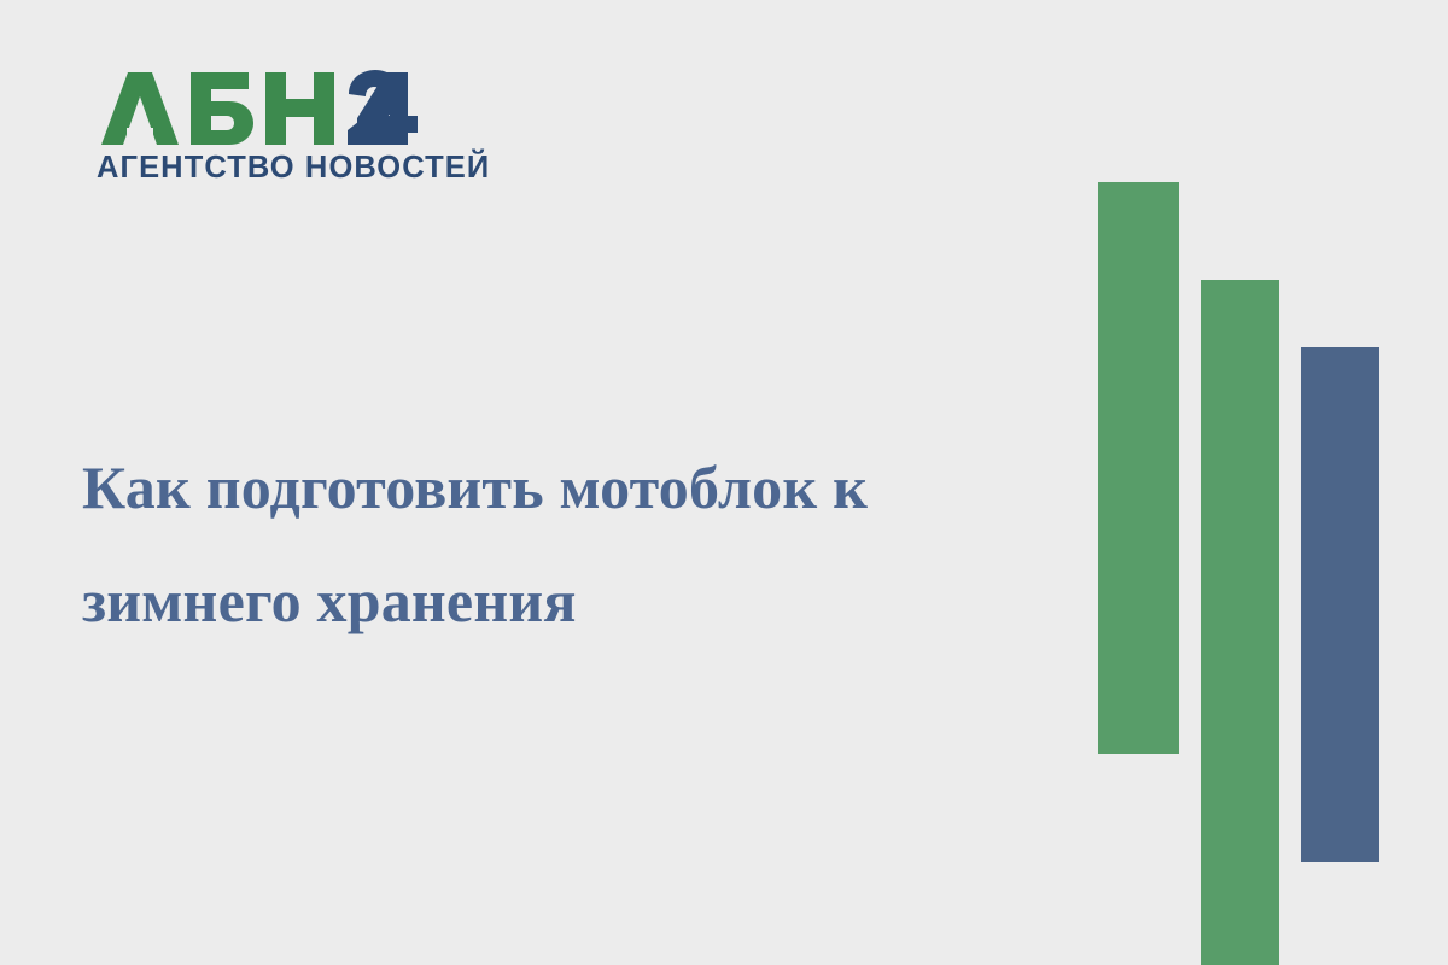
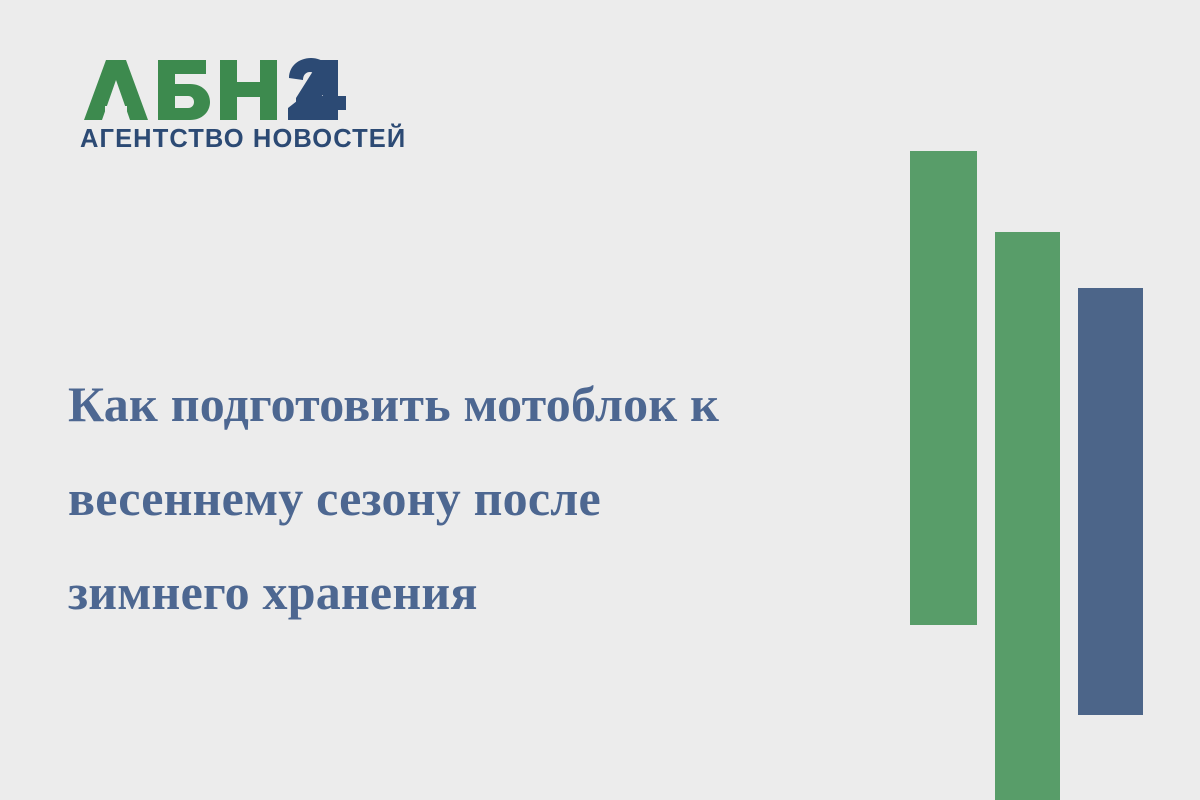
  АГЕНТСТВО НОВОСТЕЙ
  Как подготовить мотоблок к
+ весеннему сезону после
  зимнего хранения
